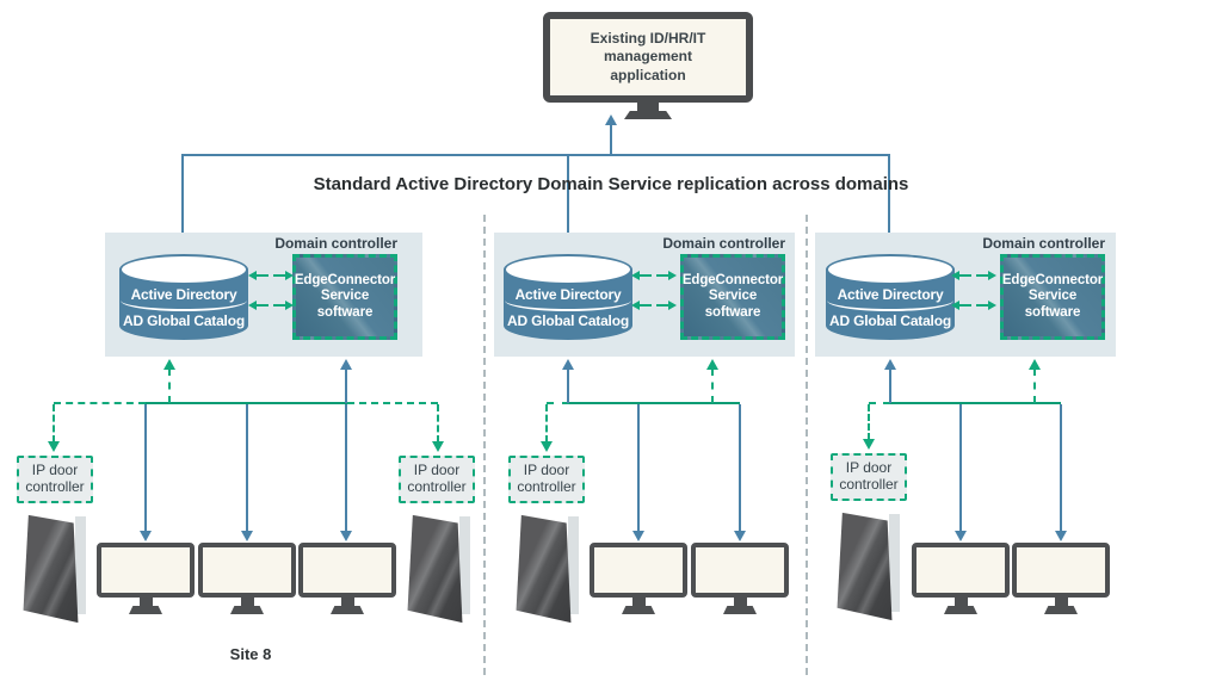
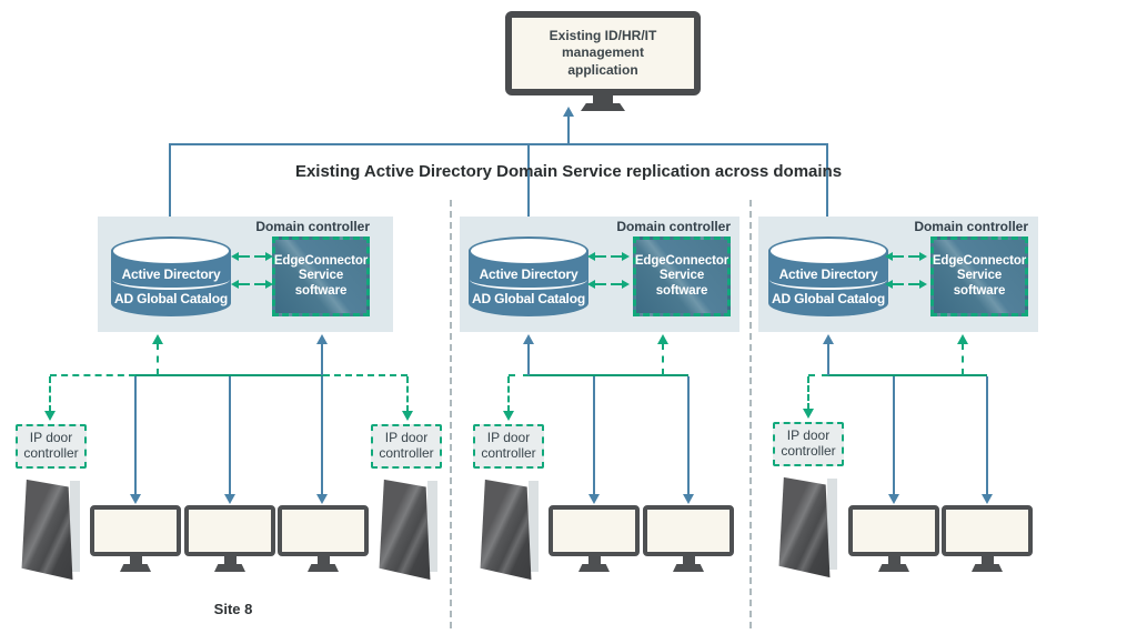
  Existing ID/HR/IT management application
- Standard Active Directory Domain Service replication across domains
+ Existing Active Directory Domain Service replication across domains
  Domain controller
  Active Directory
  AD Global Catalog
  EdgeConnector Service software
  Domain controller
  Active Directory
  AD Global Catalog
  EdgeConnector Service software
  Domain controller
  Active Directory
  AD Global Catalog
  EdgeConnector Service software
  IP door controller
  IP door controller
  Site 8
  IP door controller
  IP door controller
